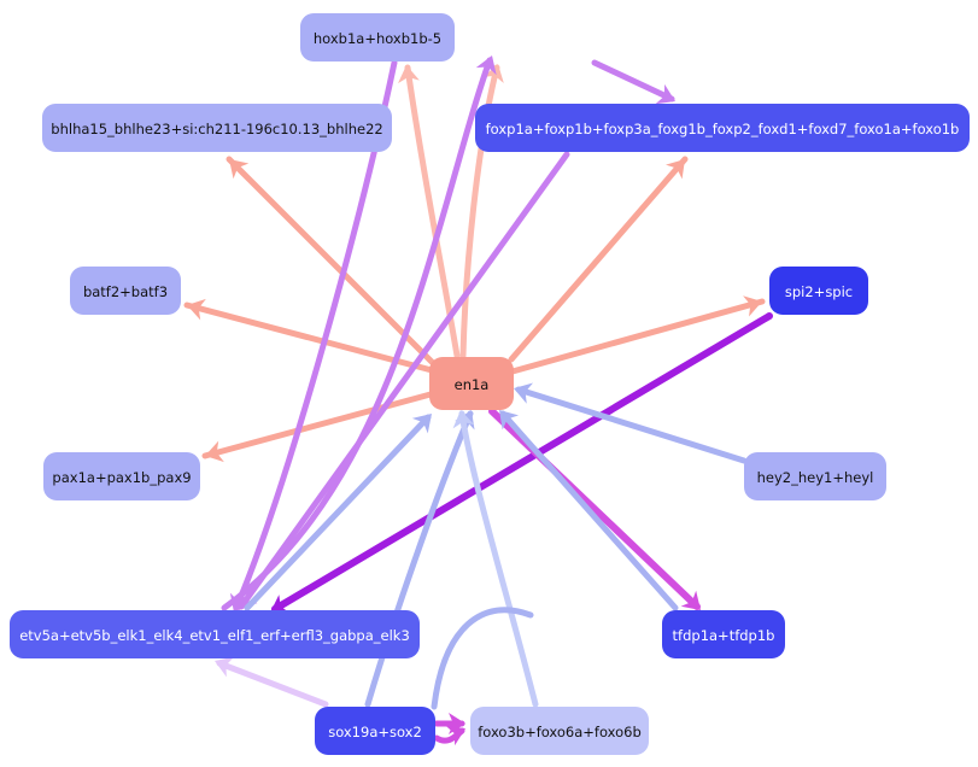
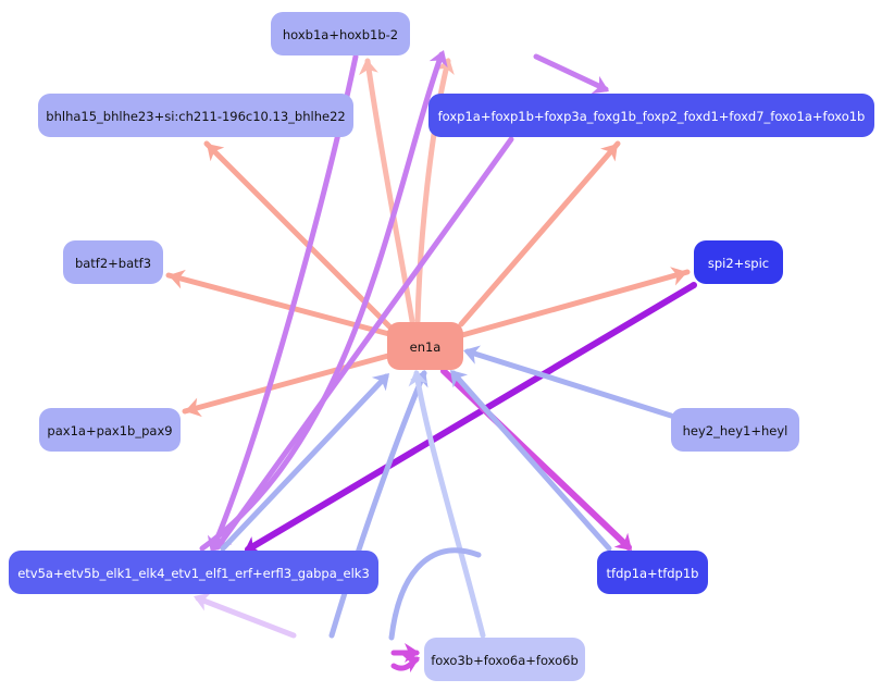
- hoxb1a+hoxb1b-5
+ hoxb1a+hoxb1b-2
  bhlha15_bhlhe23+si:ch211-196c10.13_bhlhe22
  foxp1a+foxp1b+foxp3a_foxg1b_foxp2_foxd1+foxd7_foxo1a+foxo1b
  batf2+batf3
  spi2+spic
  en1a
  pax1a+pax1b_pax9
  hey2_hey1+heyl
  etv5a+etv5b_elk1_elk4_etv1_elf1_erf+erfl3_gabpa_elk3
  tfdp1a+tfdp1b
- sox19a+sox2
  foxo3b+foxo6a+foxo6b
